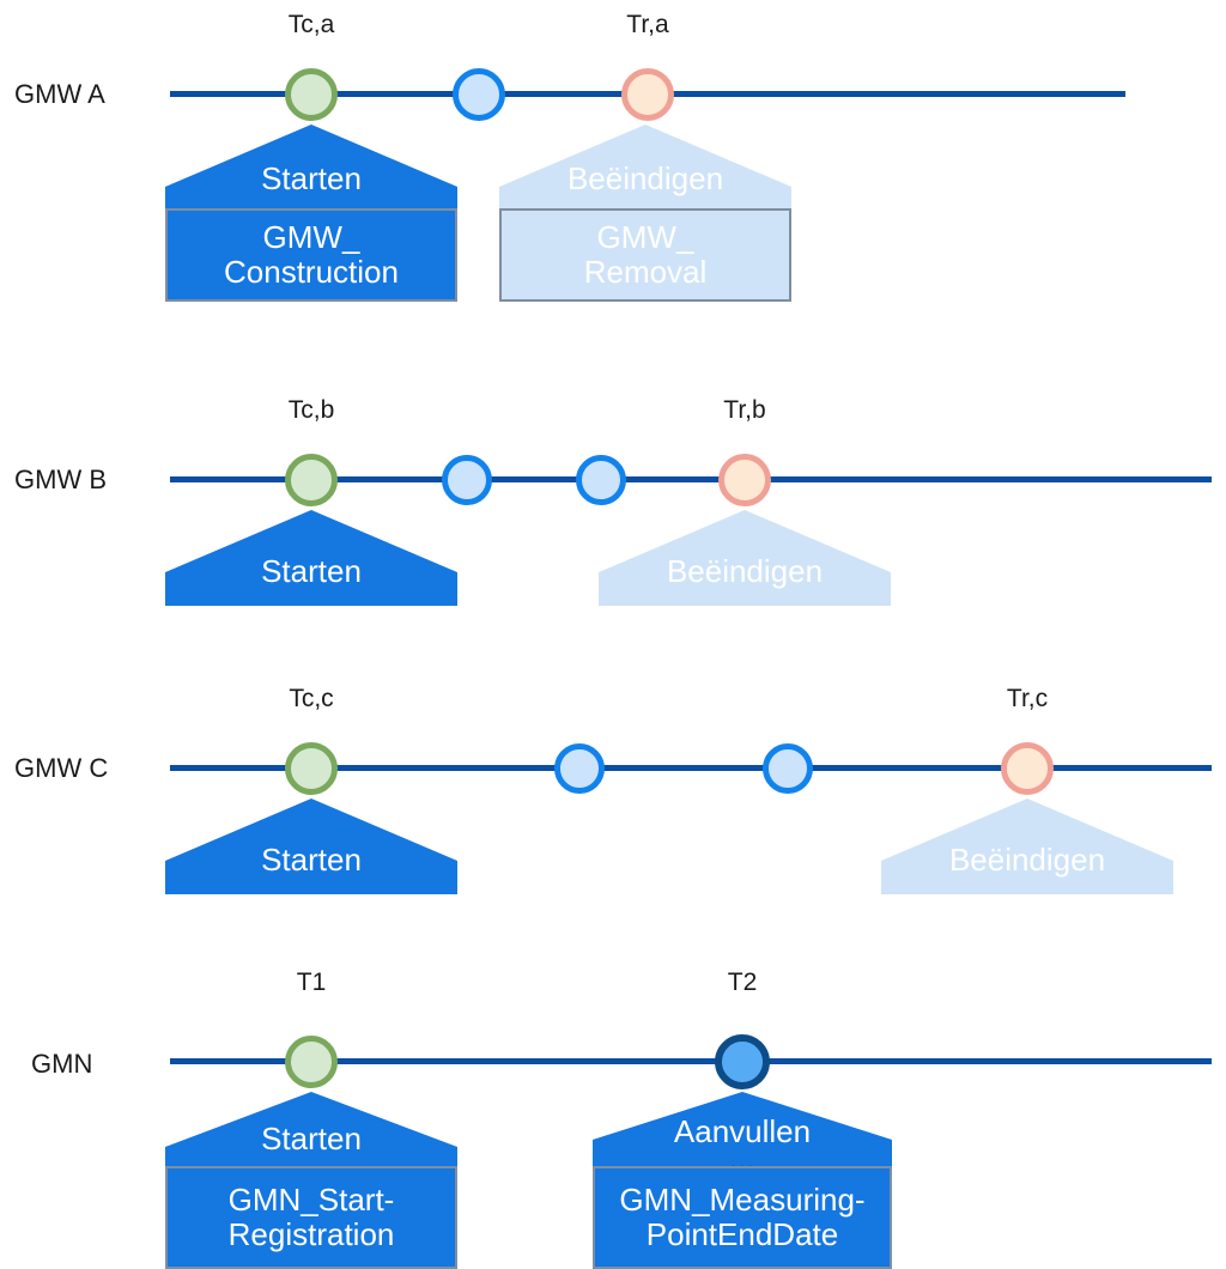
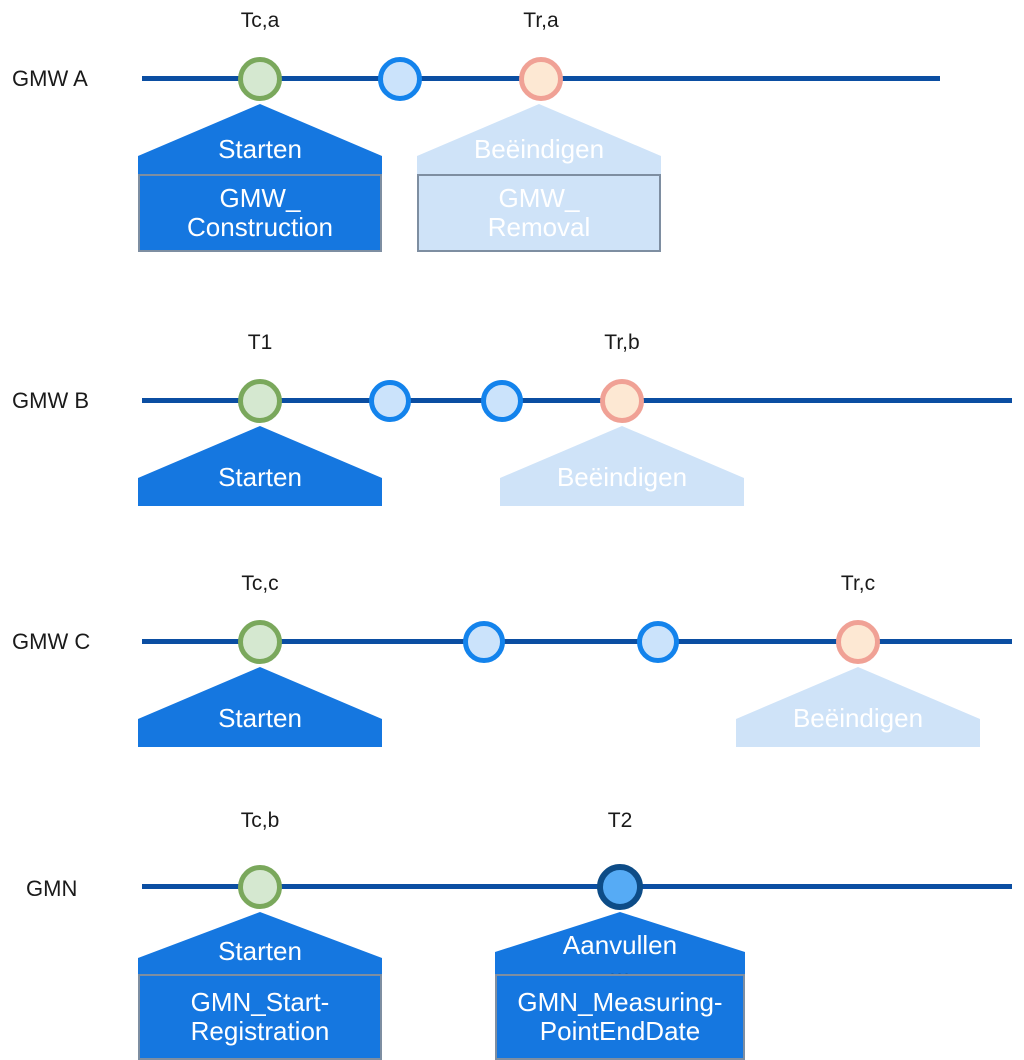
  GMW A
  Tc,a
  Tr,a
  Starten
  GMW_
  Construction
  Beëindigen
  GMW_
  Removal
  GMW B
- Tc,b
+ T1
  Tr,b
  Starten
  Beëindigen
  GMW C
  Tc,c
  Tr,c
  Starten
  Beëindigen
  GMN
- T1
+ Tc,b
  T2
  Starten
  GMN_Start-
  Registration
  Aanvullen
  ...
  GMN_Measuring-
  PointEndDate
